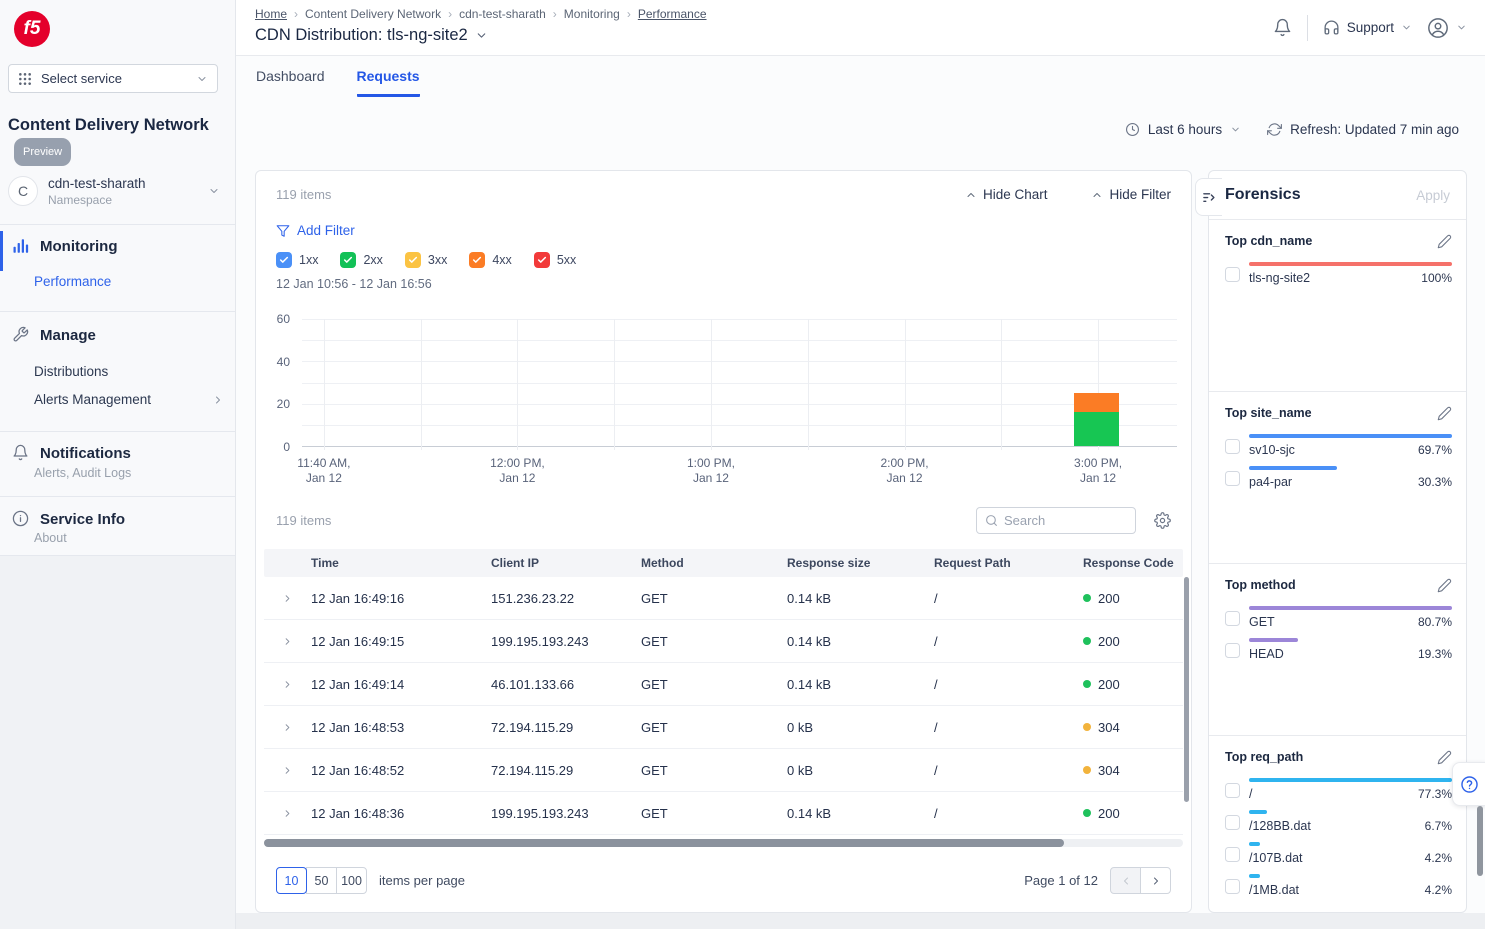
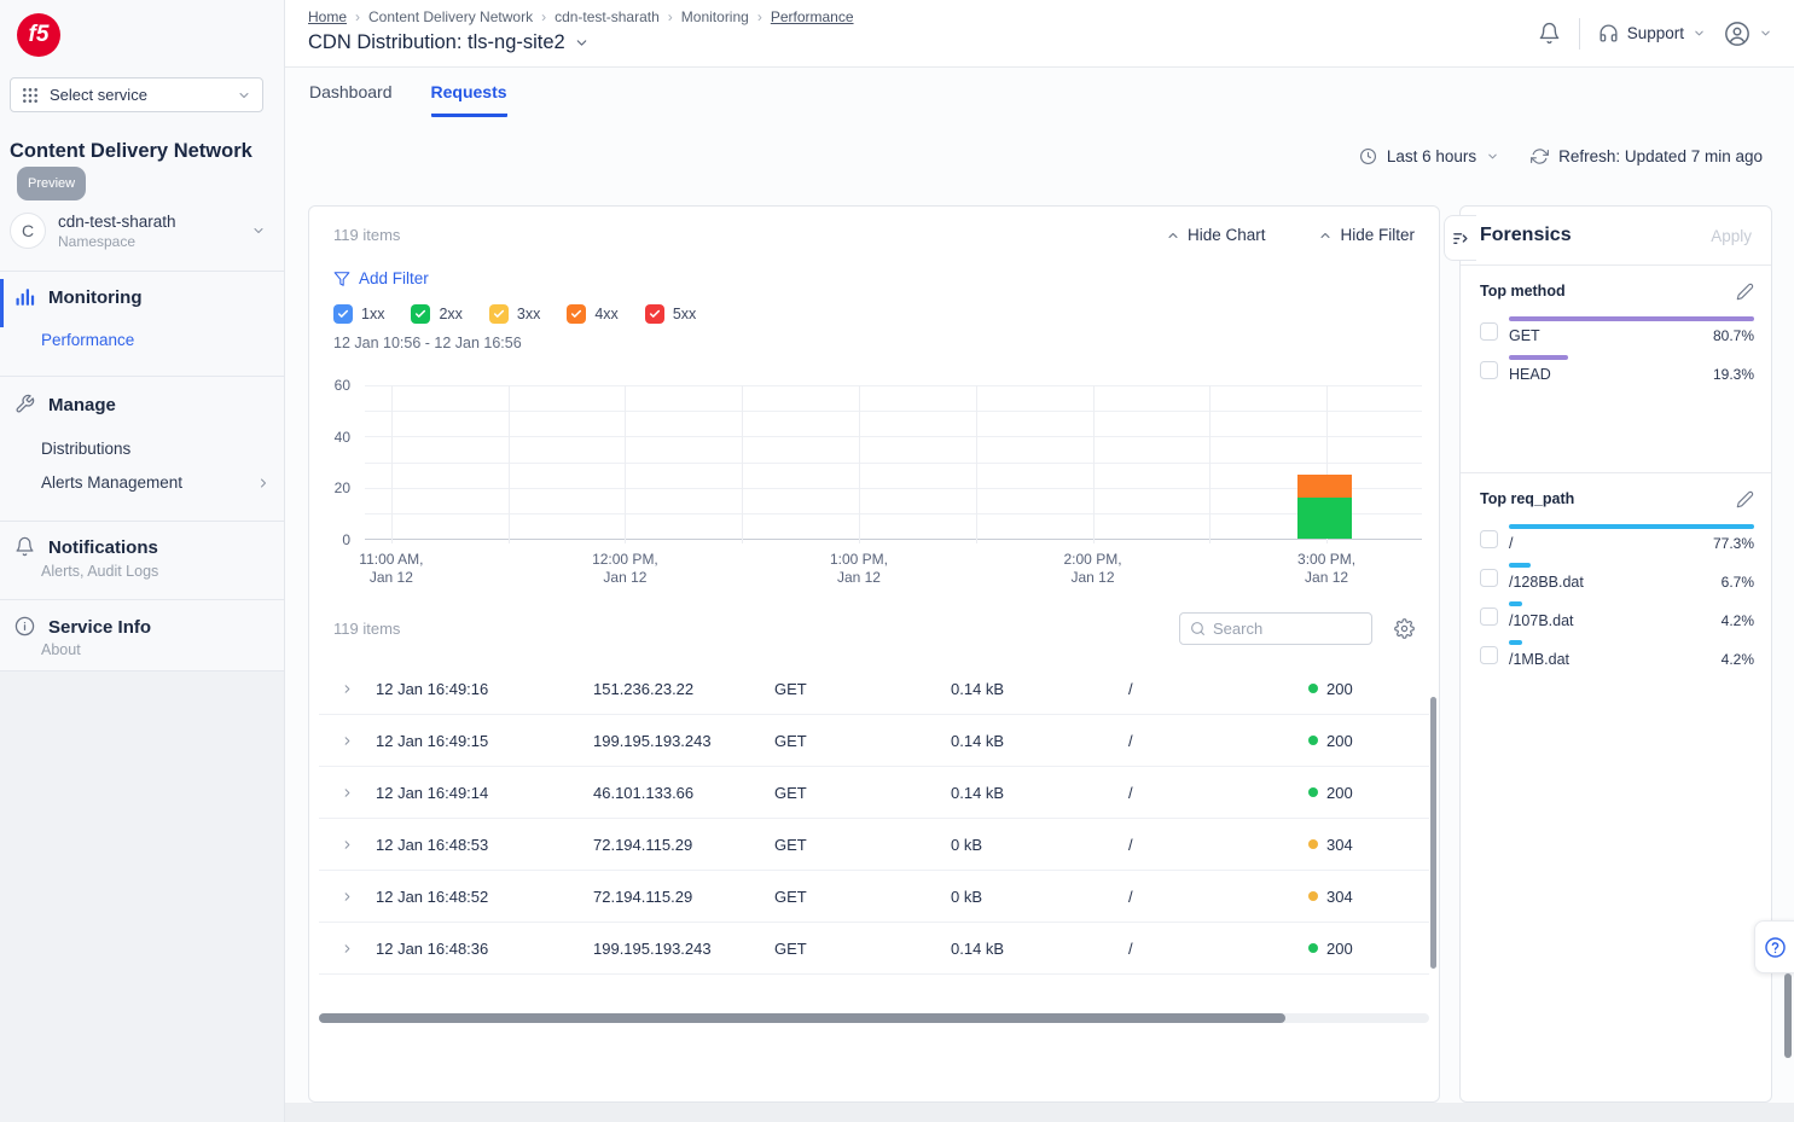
  f5
  Select service
  Content Delivery NetworkPreview
  C
  cdn-test-sharath
  Namespace
  Monitoring
  Performance
  Manage
  Distributions
  Alerts Management
  Notifications
  Alerts, Audit Logs
  Service Info
  About
  Home
  ›
  Content Delivery Network
  ›
  cdn-test-sharath
  ›
  Monitoring
  ›
  Performance
  CDN Distribution: tls-ng-site2
  Support
  Dashboard
  Requests
  Last 6 hours
  Refresh: Updated 7 min ago
  119 items
  Hide Chart
  Hide Filter
  Add Filter
  1xx
  2xx
  3xx
  4xx
  5xx
  12 Jan 10:56 - 12 Jan 16:56
  0
  20
  40
  60
- 11:40 AM,
+ 11:00 AM,
  Jan 12
  12:00 PM,
  Jan 12
  1:00 PM,
  Jan 12
  2:00 PM,
  Jan 12
  3:00 PM,
  Jan 12
  119 items
  Search
- Time
- Client IP
- Method
- Response size
- Request Path
- Response Code
  12 Jan 16:49:16
  151.236.23.22
  GET
  0.14 kB
  /
  200
  12 Jan 16:49:15
  199.195.193.243
  GET
  0.14 kB
  /
  200
  12 Jan 16:49:14
  46.101.133.66
  GET
  0.14 kB
  /
  200
  12 Jan 16:48:53
  72.194.115.29
  GET
  0 kB
  /
  304
  12 Jan 16:48:52
  72.194.115.29
  GET
  0 kB
  /
  304
  12 Jan 16:48:36
  199.195.193.243
  GET
  0.14 kB
  /
  200
- 10
- 50
- 100
- items per page
- Page 1 of 12
  Forensics
  Apply
- Top cdn_name
- tls-ng-site2
- 100%
- Top site_name
- sv10-sjc
- 69.7%
- pa4-par
- 30.3%
  Top method
  GET
  80.7%
  HEAD
  19.3%
  Top req_path
  /
  77.3%
  /128BB.dat
  6.7%
  /107B.dat
  4.2%
  /1MB.dat
  4.2%
